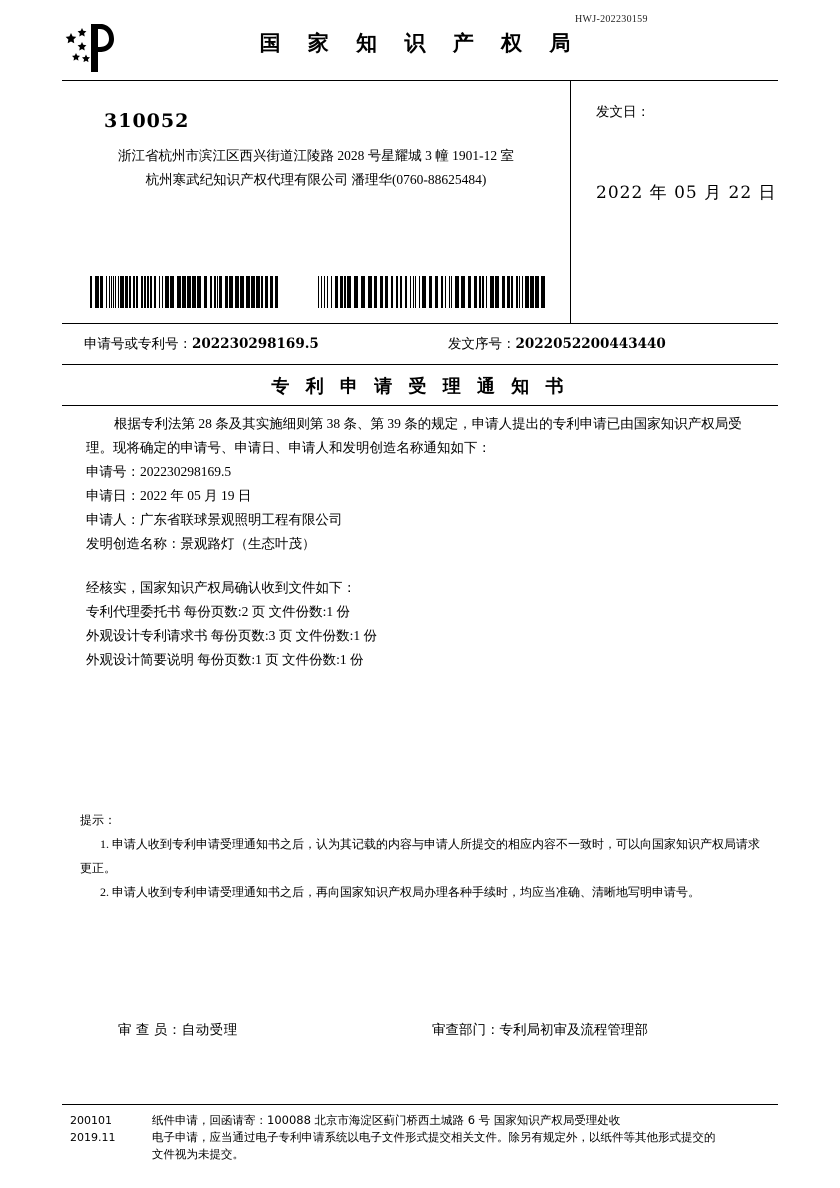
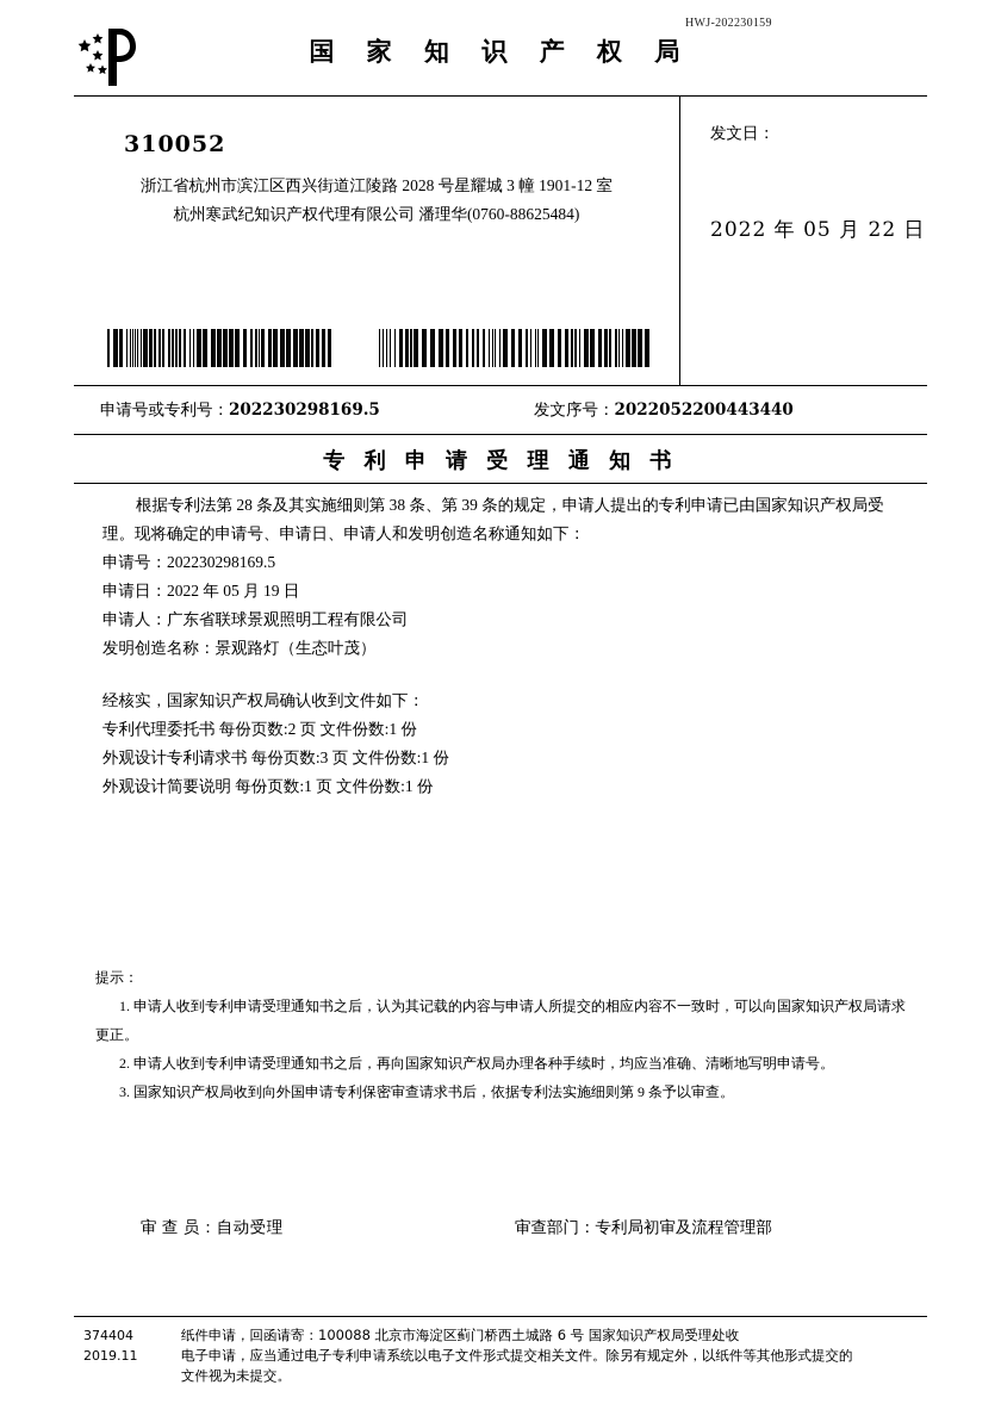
  HWJ-202230159
  国 家 知 识 产 权 局
  310052
  浙江省杭州市滨江区西兴街道江陵路 2028 号星耀城 3 幢 1901-12 室
  杭州寒武纪知识产权代理有限公司 潘理华(0760-88625484)
  发文日：
  2022 年 05 月 22 日
  申请号或专利号：202230298169.5
  发文序号：2022052200443440
  专 利 申 请 受 理 通 知 书
  根据专利法第 28 条及其实施细则第 38 条、第 39 条的规定，申请人提出的专利申请已由国家知识产权局受理。现将确定的申请号、申请日、申请人和发明创造名称通知如下：
  申请号：202230298169.5
  申请日：2022 年 05 月 19 日
  申请人：广东省联球景观照明工程有限公司
  发明创造名称：景观路灯（生态叶茂）
  经核实，国家知识产权局确认收到文件如下：
  专利代理委托书 每份页数:2 页 文件份数:1 份
  外观设计专利请求书 每份页数:3 页 文件份数:1 份
  外观设计简要说明 每份页数:1 页 文件份数:1 份
  提示：
  1. 申请人收到专利申请受理通知书之后，认为其记载的内容与申请人所提交的相应内容不一致时，可以向国家知识产权局请求更正。
  2. 申请人收到专利申请受理通知书之后，再向国家知识产权局办理各种手续时，均应当准确、清晰地写明申请号。
+ 3. 国家知识产权局收到向外国申请专利保密审查请求书后，依据专利法实施细则第 9 条予以审查。
  审 查 员：自动受理
  审查部门：专利局初审及流程管理部
- 200101
+ 374404
  2019.11
  纸件申请，回函请寄：100088 北京市海淀区蓟门桥西土城路 6 号 国家知识产权局受理处收
  电子申请，应当通过电子专利申请系统以电子文件形式提交相关文件。除另有规定外，以纸件等其他形式提交的
  文件视为未提交。
